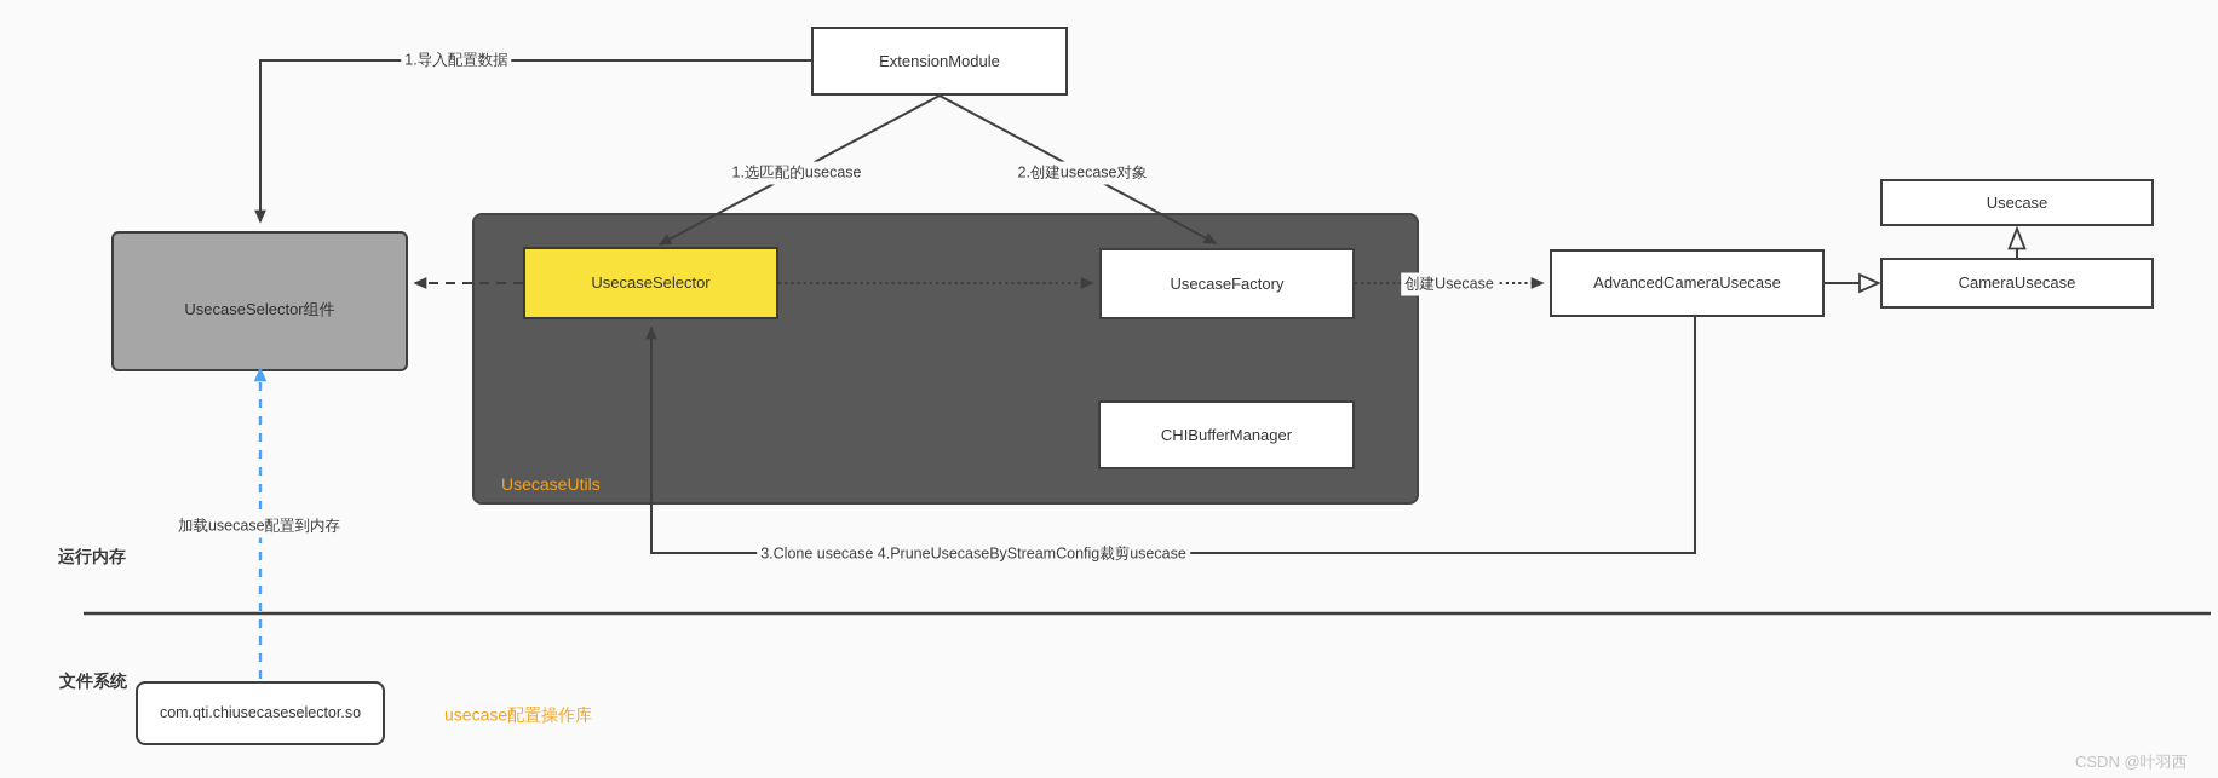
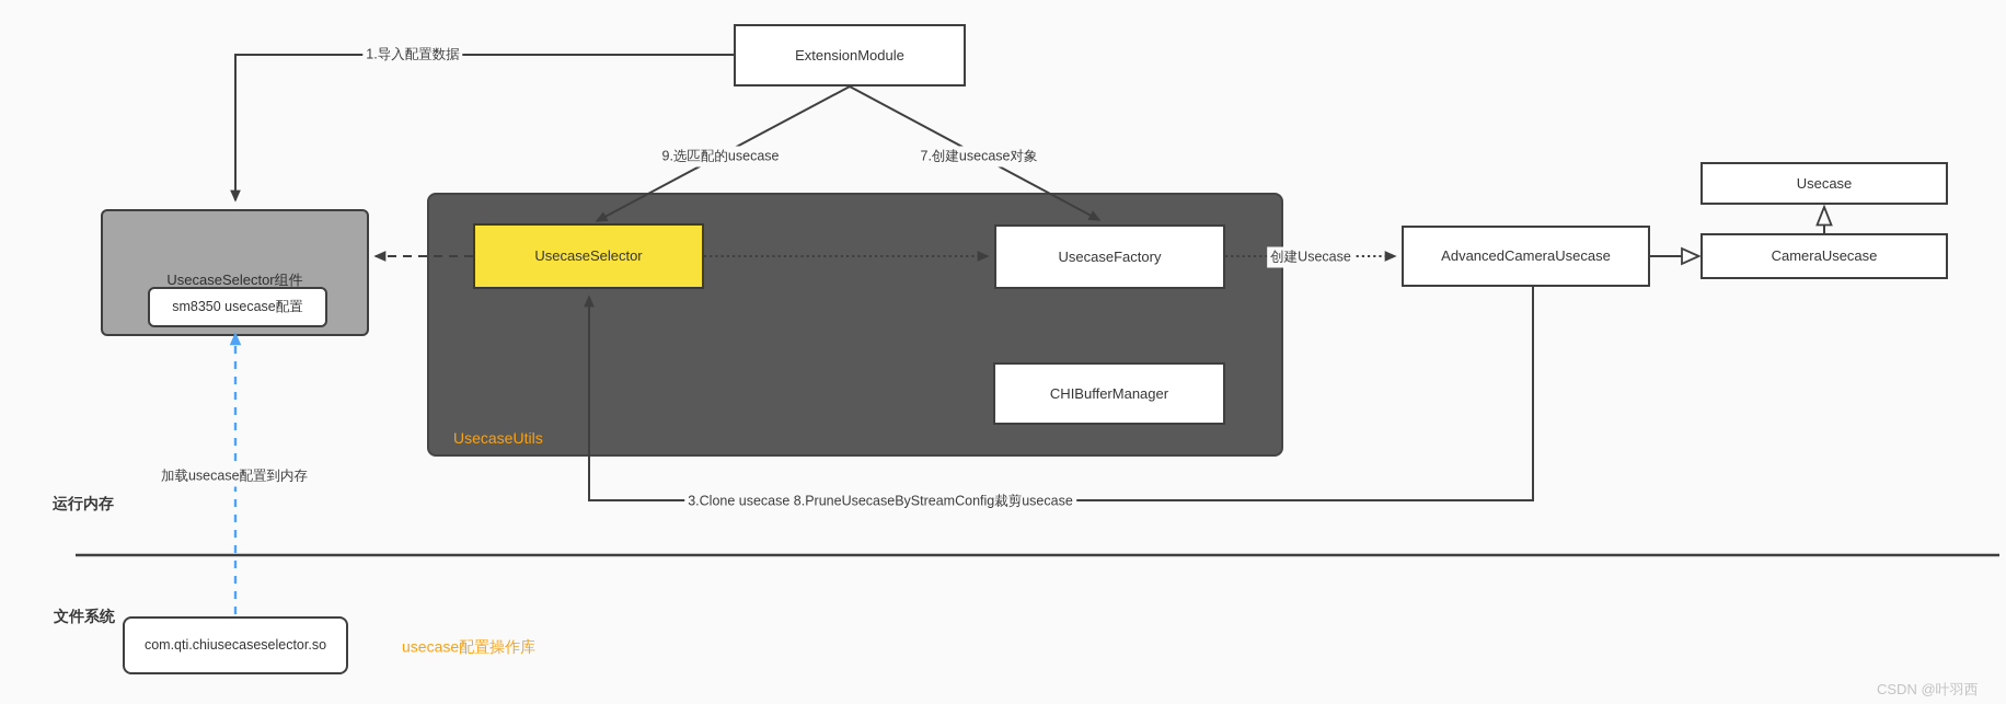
  UsecaseUtils
  ExtensionModule
  UsecaseSelector组件
+ sm8350 usecase配置
  UsecaseSelector
  UsecaseFactory
  CHIBufferManager
  AdvancedCameraUsecase
  Usecase
  CameraUsecase
  com.qti.chiusecaseselector.so
  1.导入配置数据
- 1.选匹配的usecase
+ 9.选匹配的usecase
- 2.创建usecase对象
+ 7.创建usecase对象
  创建Usecase
- 3.Clone usecase 4.PruneUsecaseByStreamConfig裁剪usecase
+ 3.Clone usecase 8.PruneUsecaseByStreamConfig裁剪usecase
  加载usecase配置到内存
  运行内存
  文件系统
  usecase配置操作库
  CSDN @叶羽西
